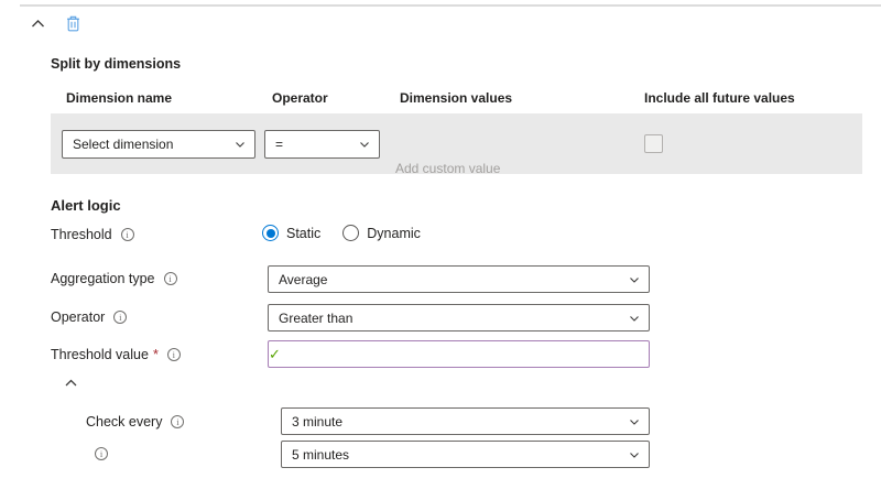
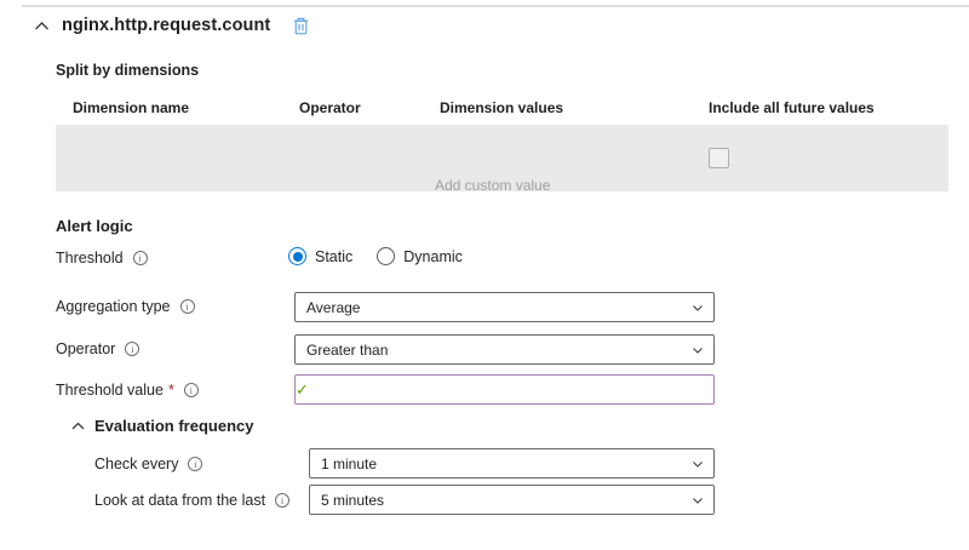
+ nginx.http.request.count
  Split by dimensions
  Dimension name
  Operator
  Dimension values
  Include all future values
- Select dimension
- =
  Add custom value
  Alert logic
  Threshold
  i
  Static
  Dynamic
  Aggregation type
  i
  Average
  Operator
  i
  Greater than
  Threshold value
  *
  i
  ✓
+ Evaluation frequency
  Check every
  i
- 3 minute
+ 1 minute
+ Look at data from the last
  i
  5 minutes
